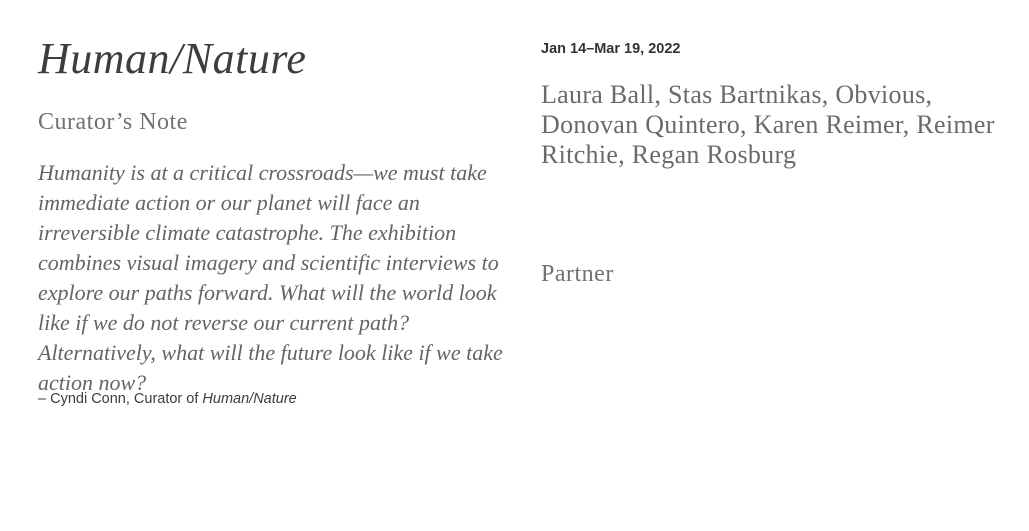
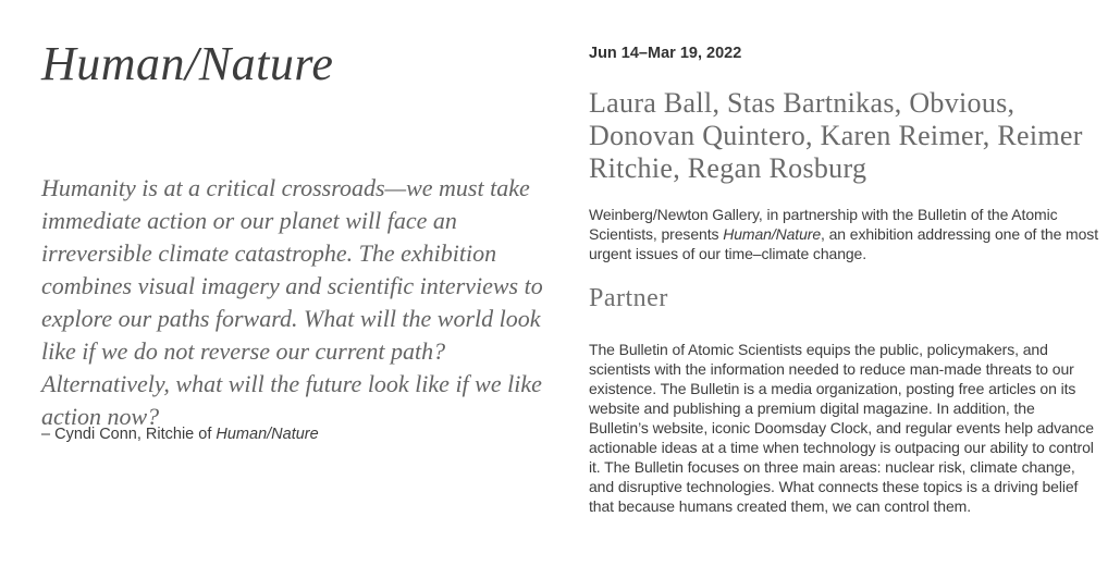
  Human/Nature
- Curator’s Note
- Humanity is at a critical crossroads—we must take immediate action or our planet will face an irreversible climate catastrophe. The exhibition combines visual imagery and scientific interviews to explore our paths forward. What will the world look like if we do not reverse our current path? Alternatively, what will the future look like if we take action now?
+ Humanity is at a critical crossroads—we must take immediate action or our planet will face an irreversible climate catastrophe. The exhibition combines visual imagery and scientific interviews to explore our paths forward. What will the world look like if we do not reverse our current path? Alternatively, what will the future look like if we like action now?
- – Cyndi Conn, Curator of Human/Nature
+ – Cyndi Conn, Ritchie of Human/Nature
- Jan 14–Mar 19, 2022
+ Jun 14–Mar 19, 2022
  Laura Ball, Stas Bartnikas, Obvious, Donovan Quintero, Karen Reimer, Reimer Ritchie, Regan Rosburg
+ Weinberg/Newton Gallery, in partnership with the Bulletin of the Atomic Scientists, presents Human/Nature, an exhibition addressing one of the most urgent issues of our time–climate change.
  Partner
+ The Bulletin of Atomic Scientists equips the public, policymakers, and scientists with the information needed to reduce man-made threats to our existence. The Bulletin is a media organization, posting free articles on its website and publishing a premium digital magazine. In addition, the Bulletin’s website, iconic Doomsday Clock, and regular events help advance actionable ideas at a time when technology is outpacing our ability to control it. The Bulletin focuses on three main areas: nuclear risk, climate change, and disruptive technologies. What connects these topics is a driving belief that because humans created them, we can control them.
